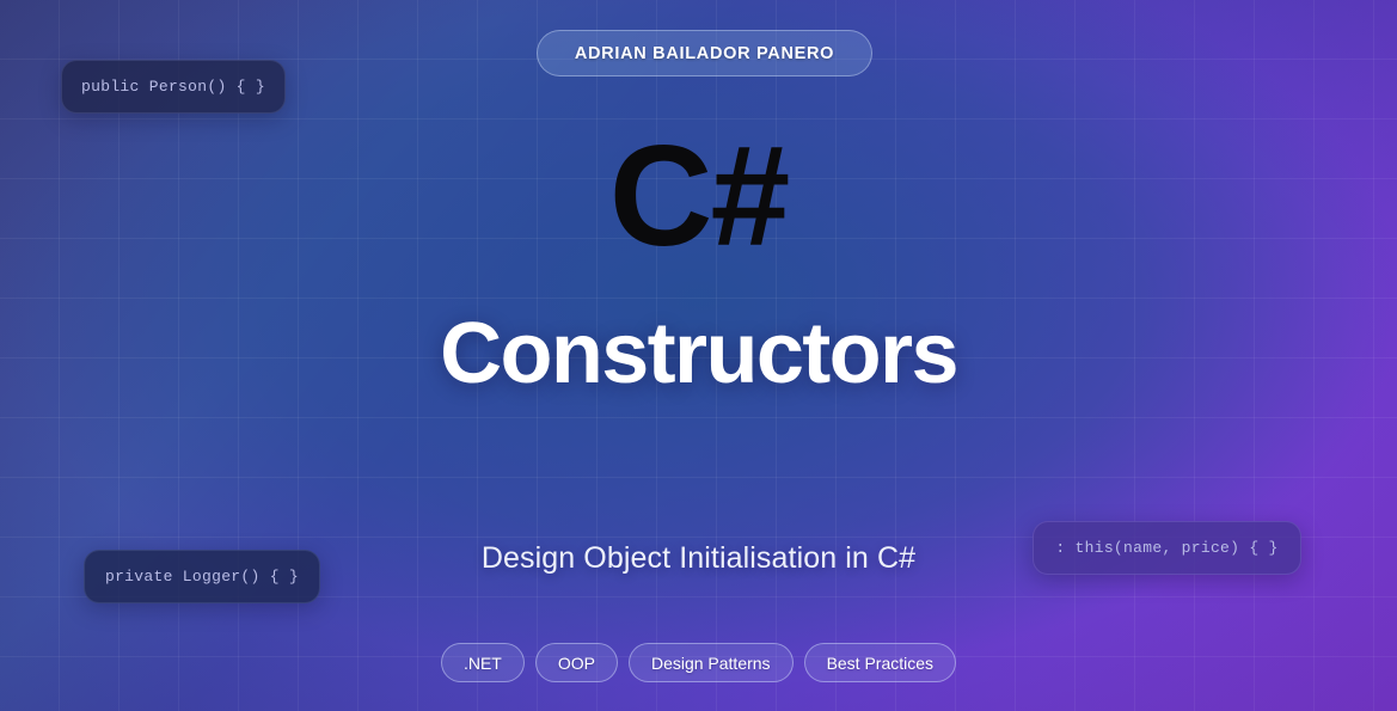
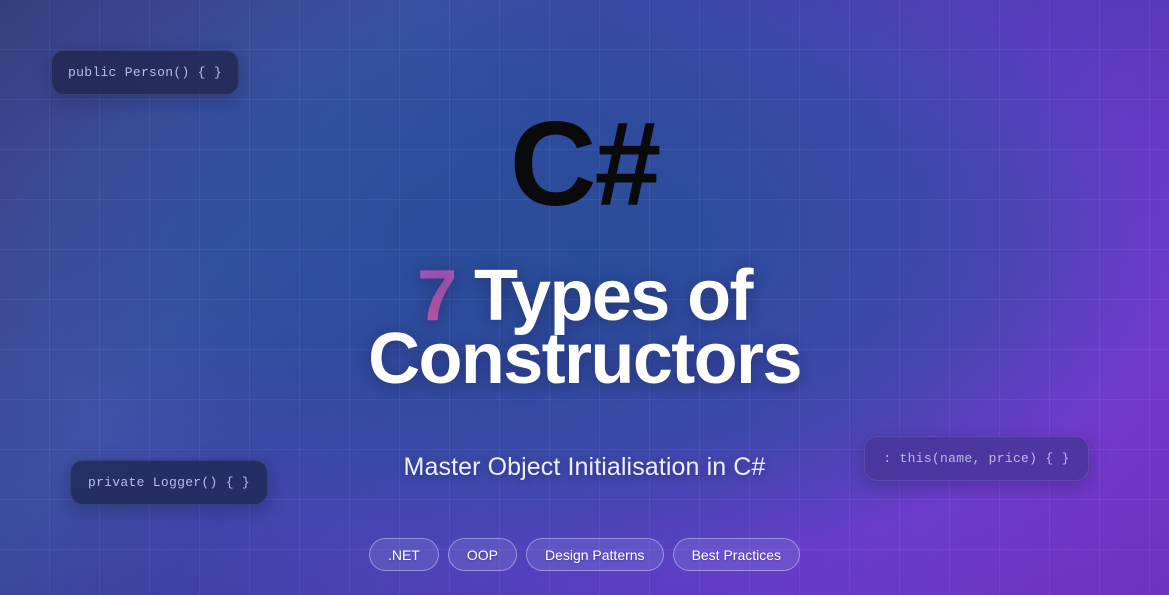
- ADRIAN BAILADOR PANERO
  public Person() { }
  private Logger() { }
  : this(name, price) { }
  C#
+ 7 Types of
  Constructors
- Design Object Initialisation in C#
+ Master Object Initialisation in C#
  .NET
  OOP
  Design Patterns
  Best Practices
